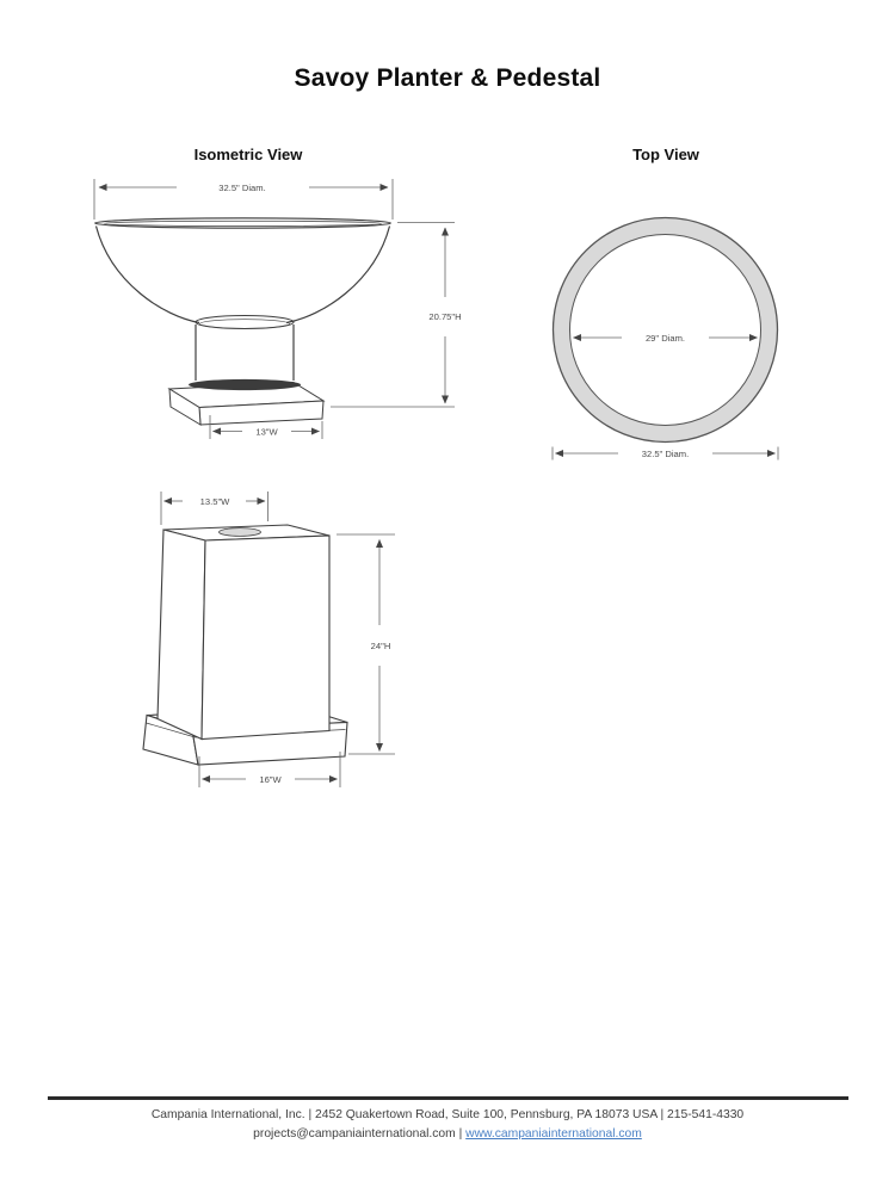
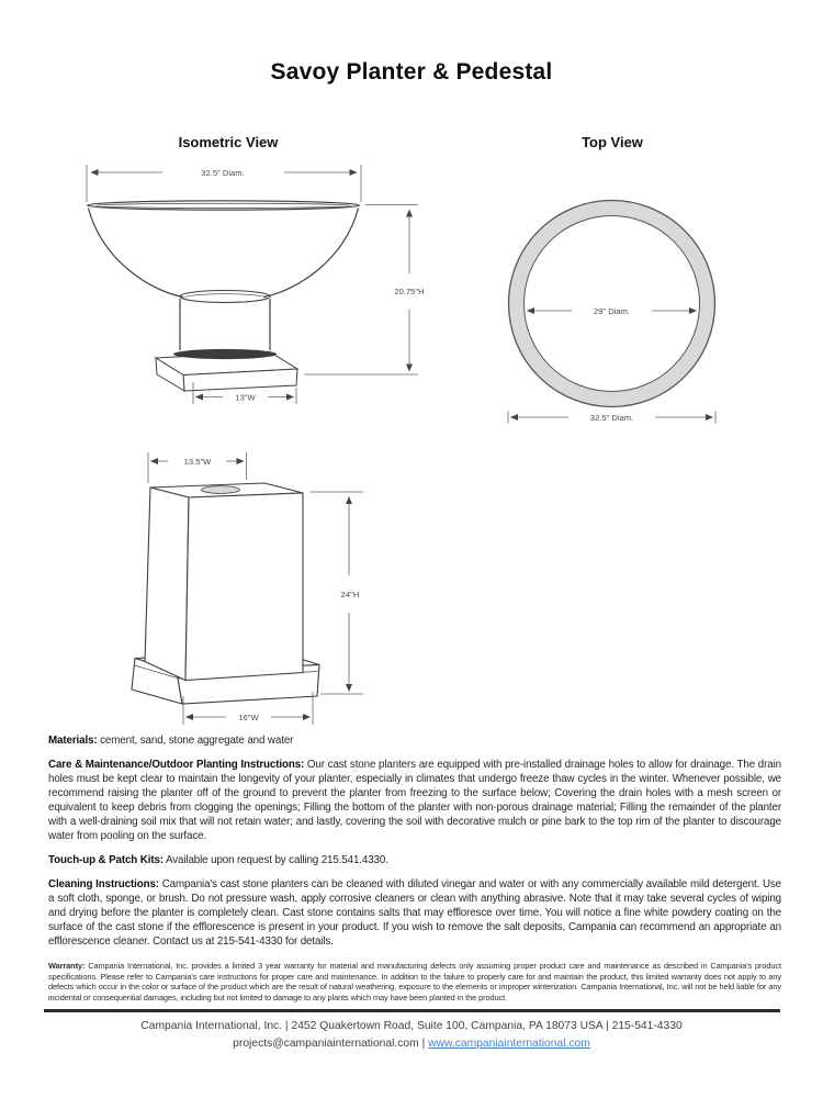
  Savoy Planter & Pedestal
  Isometric View
  Top View
  32.5" Diam.
  20.75"H
  13"W
  29" Diam.
  32.5" Diam.
  13.5"W
  24"H
  16"W
+ Materials: cement, sand, stone aggregate and water
+ Care & Maintenance/Outdoor Planting Instructions: Our cast stone planters are equipped with pre-installed drainage holes to allow for drainage. The drain holes must be kept clear to maintain the longevity of your planter, especially in climates that undergo freeze thaw cycles in the winter. Whenever possible, we recommend raising the planter off of the ground to prevent the planter from freezing to the surface below; Covering the drain holes with a mesh screen or equivalent to keep debris from clogging the openings; Filling the bottom of the planter with non-porous drainage material; Filling the remainder of the planter with a well-draining soil mix that will not retain water; and lastly, covering the soil with decorative mulch or pine bark to the top rim of the planter to discourage water from pooling on the surface.
+ Touch-up & Patch Kits: Available upon request by calling 215.541.4330.
+ Cleaning Instructions: Campania's cast stone planters can be cleaned with diluted vinegar and water or with any commercially available mild detergent. Use a soft cloth, sponge, or brush. Do not pressure wash, apply corrosive cleaners or clean with anything abrasive. Note that it may take several cycles of wiping and drying before the planter is completely clean. Cast stone contains salts that may effloresce over time. You will notice a fine white powdery coating on the surface of the cast stone if the efflorescence is present in your product. If you wish to remove the salt deposits, Campania can recommend an appropriate an efflorescence cleaner. Contact us at 215-541-4330 for details.
+ Warranty: Campania International, Inc. provides a limited 3 year warranty for material and manufacturing defects only assuming proper product care and maintenance as described in Campania's product specifications. Please refer to Campania's care instructions for proper care and maintenance. In addition to the failure to properly care for and maintain the product, this limited warranty does not apply to any defects which occur in the color or surface of the product which are the result of natural weathering, exposure to the elements or improper winterization. Campania International, Inc. will not be held liable for any incidental or consequential damages, including but not limited to damage to any plants which may have been planted in the product.
- Campania International, Inc. | 2452 Quakertown Road, Suite 100, Pennsburg, PA 18073 USA | 215-541-4330
+ Campania International, Inc. | 2452 Quakertown Road, Suite 100, Campania, PA 18073 USA | 215-541-4330
  projects@campaniainternational.com | www.campaniainternational.com
